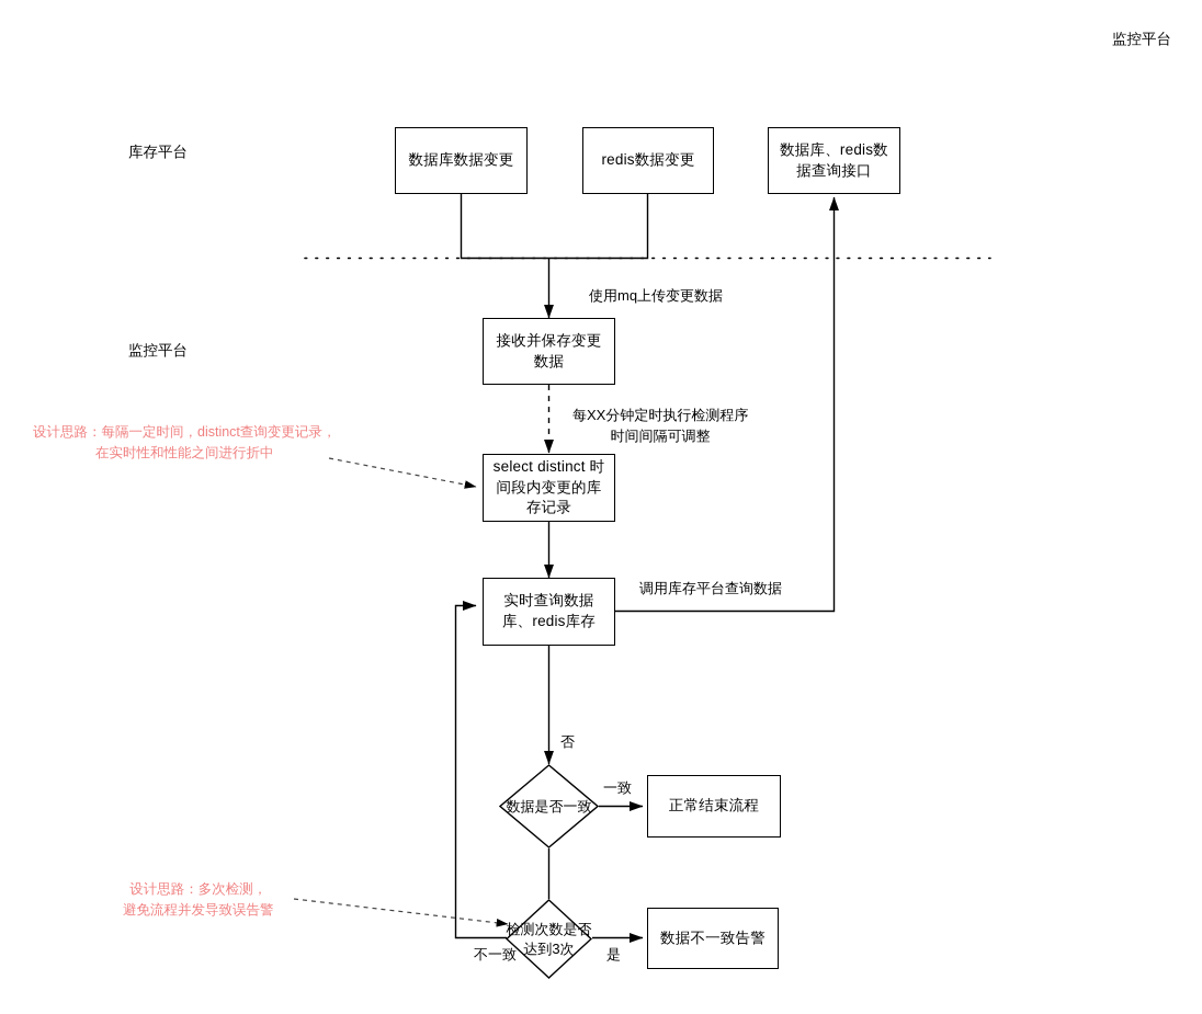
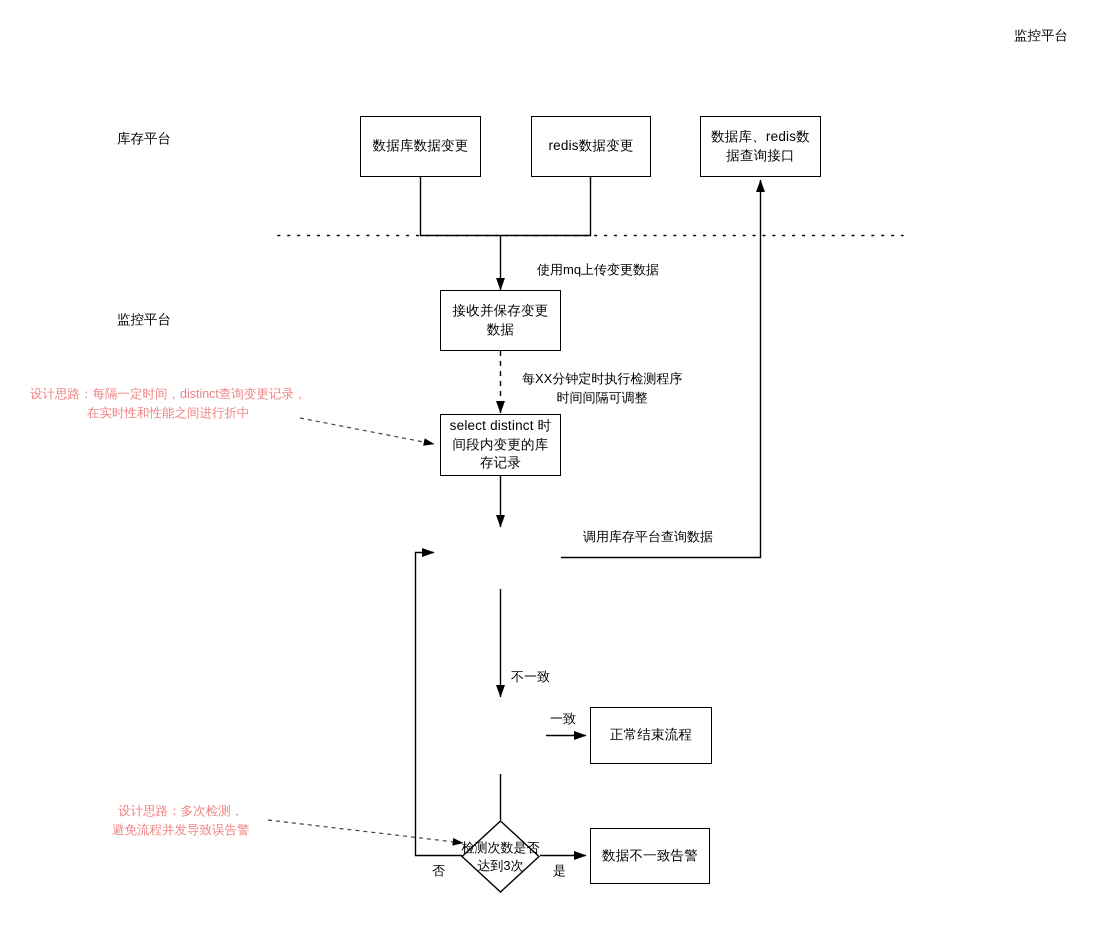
  监控平台
  库存平台
  监控平台
  数据库数据变更
  redis数据变更
  数据库、redis数据查询接口
  接收并保存变更数据
  select distinct 时间段内变更的库存记录
- 实时查询数据库、redis库存
- 数据是否一致
  正常结束流程
  检测次数是否达到3次
  数据不一致告警
  使用mq上传变更数据
  每XX分钟定时执行检测程序
  时间间隔可调整
  调用库存平台查询数据
- 否
+ 不一致
  一致
- 不一致
+ 否
  是
  设计思路：每隔一定时间，distinct查询变更记录，
  在实时性和性能之间进行折中
  设计思路：多次检测，
  避免流程并发导致误告警
